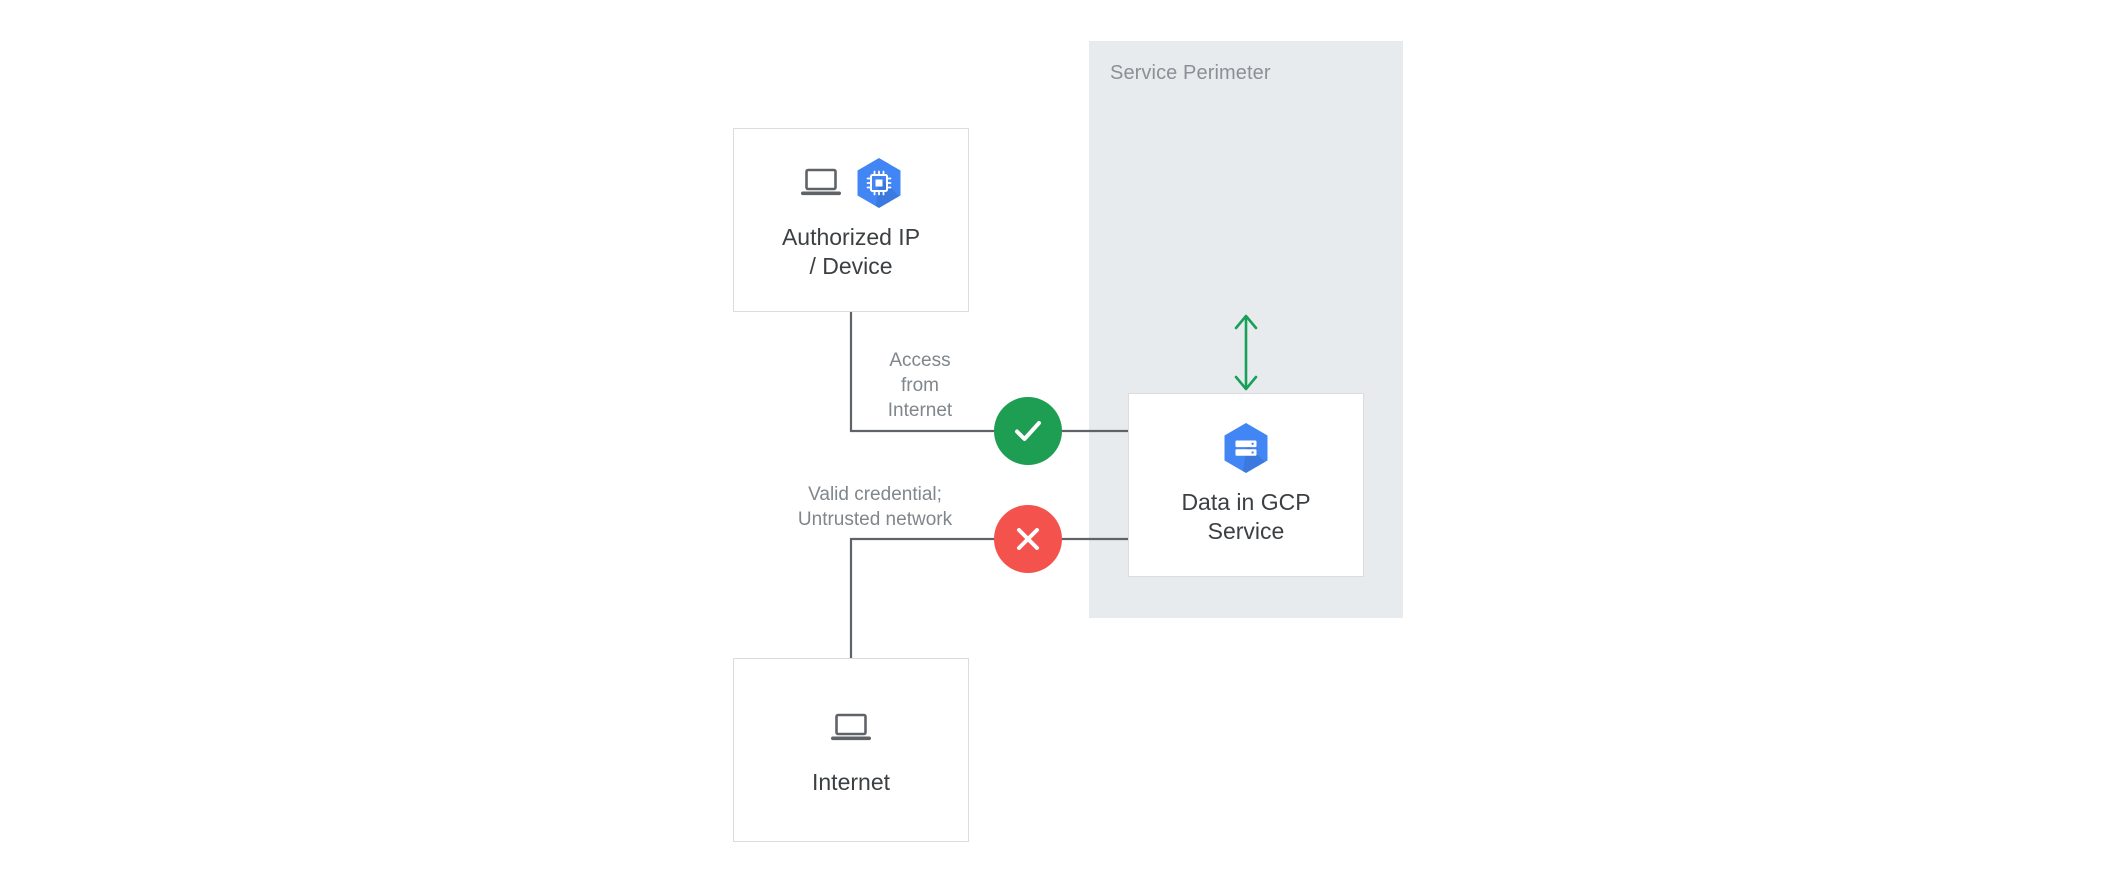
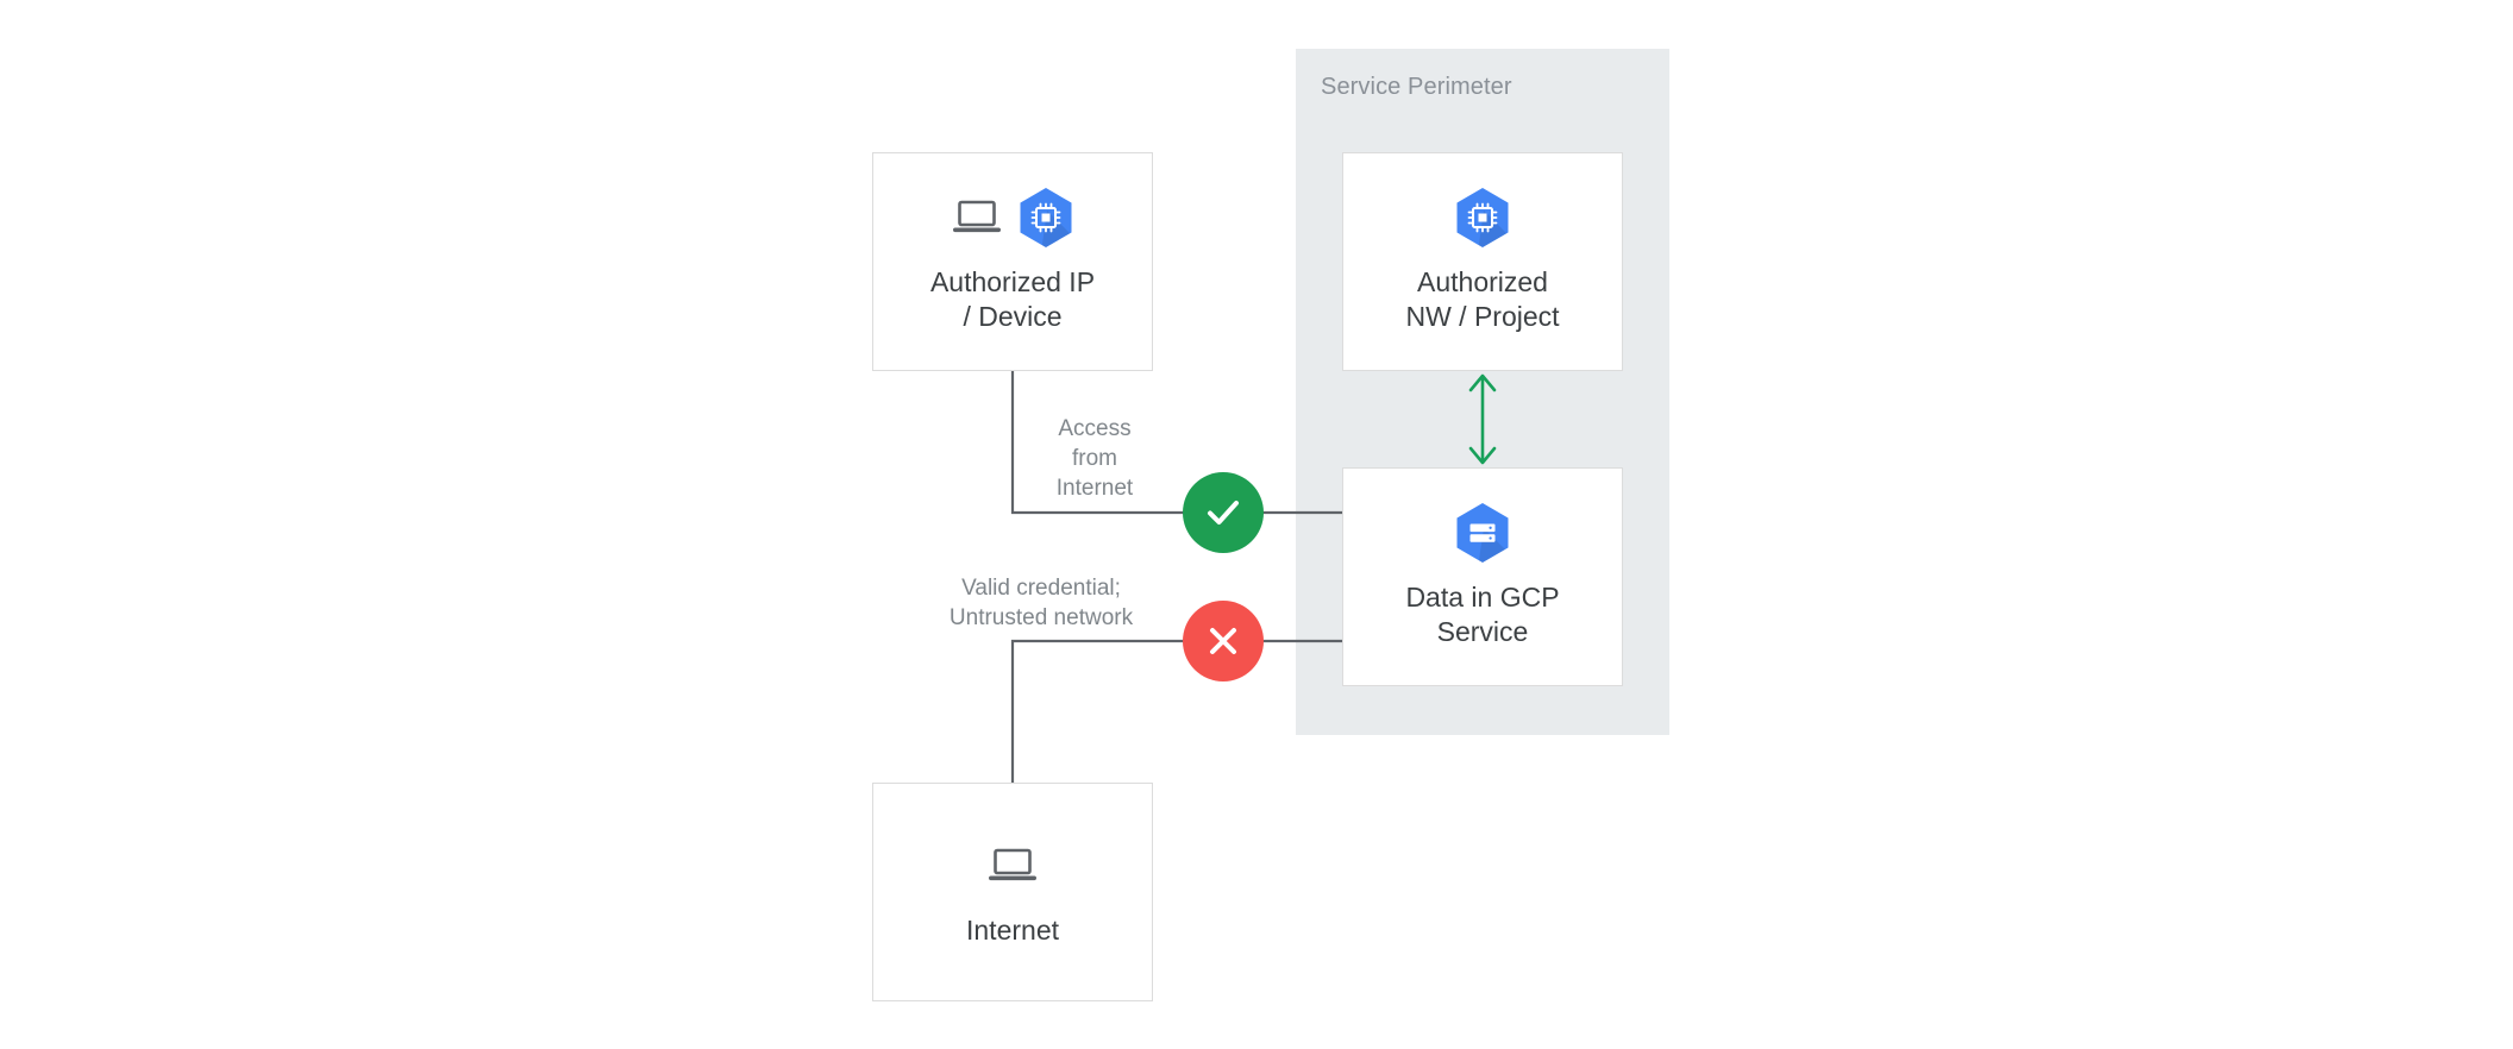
  Service Perimeter
  Authorized IP
  / Device
+ Authorized
+ NW / Project
  Data in GCP
  Service
  Internet
  Access
  from
  Internet
  Valid credential;
  Untrusted network
